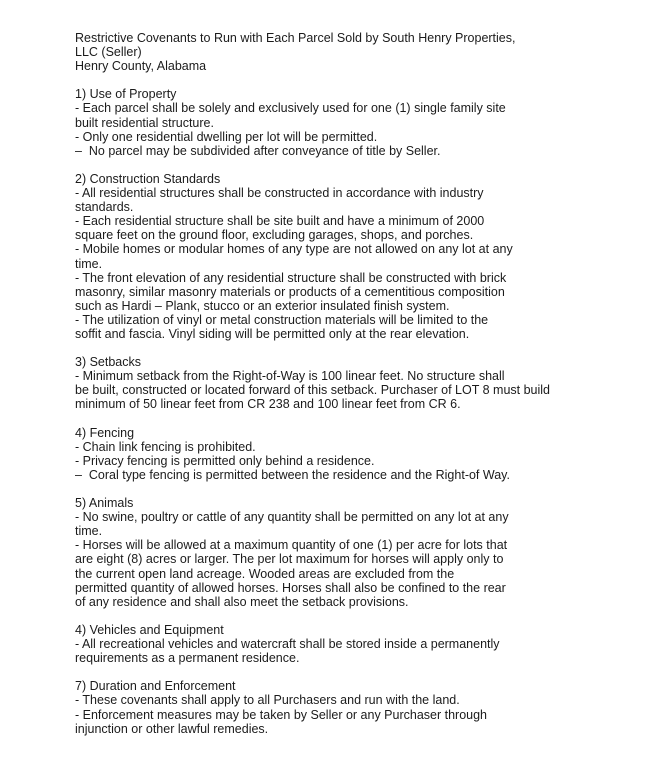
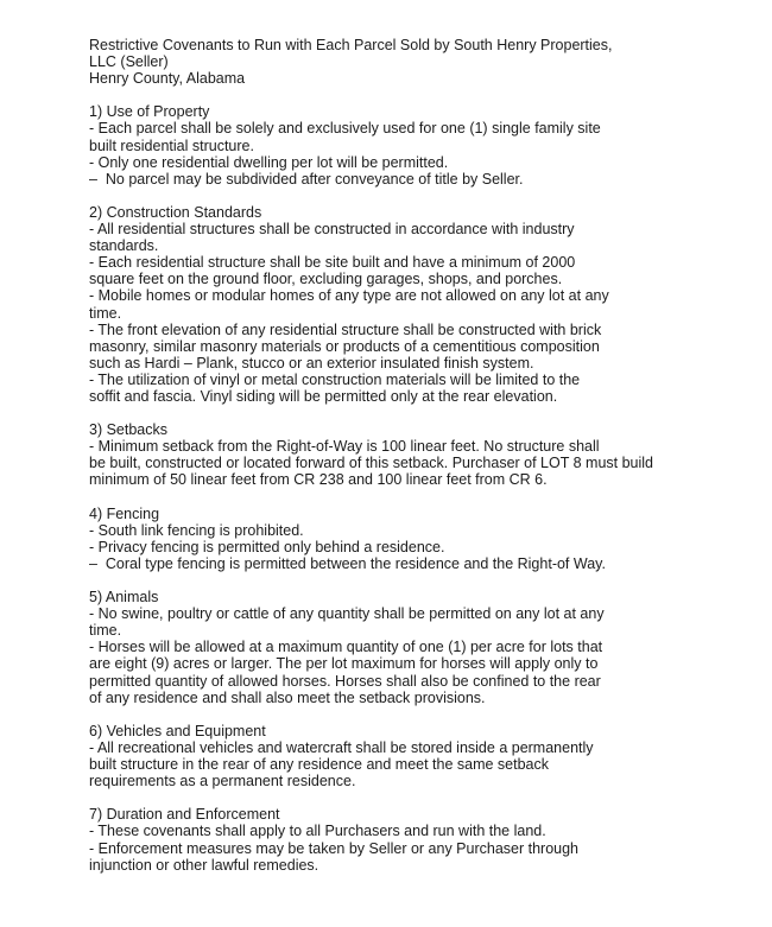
  Restrictive Covenants to Run with Each Parcel Sold by South Henry Properties,
  LLC (Seller)
  Henry County, Alabama
  1) Use of Property
  - Each parcel shall be solely and exclusively used for one (1) single family site
  built residential structure.
  - Only one residential dwelling per lot will be permitted.
  – No parcel may be subdivided after conveyance of title by Seller.
  2) Construction Standards
  - All residential structures shall be constructed in accordance with industry
  standards.
  - Each residential structure shall be site built and have a minimum of 2000
  square feet on the ground floor, excluding garages, shops, and porches.
  - Mobile homes or modular homes of any type are not allowed on any lot at any
  time.
  - The front elevation of any residential structure shall be constructed with brick
  masonry, similar masonry materials or products of a cementitious composition
  such as Hardi – Plank, stucco or an exterior insulated finish system.
  - The utilization of vinyl or metal construction materials will be limited to the
  soffit and fascia. Vinyl siding will be permitted only at the rear elevation.
  3) Setbacks
  - Minimum setback from the Right-of-Way is 100 linear feet. No structure shall
  be built, constructed or located forward of this setback. Purchaser of LOT 8 must build
  minimum of 50 linear feet from CR 238 and 100 linear feet from CR 6.
  4) Fencing
- - Chain link fencing is prohibited.
+ - South link fencing is prohibited.
  - Privacy fencing is permitted only behind a residence.
  – Coral type fencing is permitted between the residence and the Right-of Way.
  5) Animals
  - No swine, poultry or cattle of any quantity shall be permitted on any lot at any
  time.
  - Horses will be allowed at a maximum quantity of one (1) per acre for lots that
- are eight (8) acres or larger. The per lot maximum for horses will apply only to
+ are eight (9) acres or larger. The per lot maximum for horses will apply only to
- the current open land acreage. Wooded areas are excluded from the
  permitted quantity of allowed horses. Horses shall also be confined to the rear
  of any residence and shall also meet the setback provisions.
- 4) Vehicles and Equipment
+ 6) Vehicles and Equipment
  - All recreational vehicles and watercraft shall be stored inside a permanently
+ built structure in the rear of any residence and meet the same setback
  requirements as a permanent residence.
  7) Duration and Enforcement
  - These covenants shall apply to all Purchasers and run with the land.
  - Enforcement measures may be taken by Seller or any Purchaser through
  injunction or other lawful remedies.
